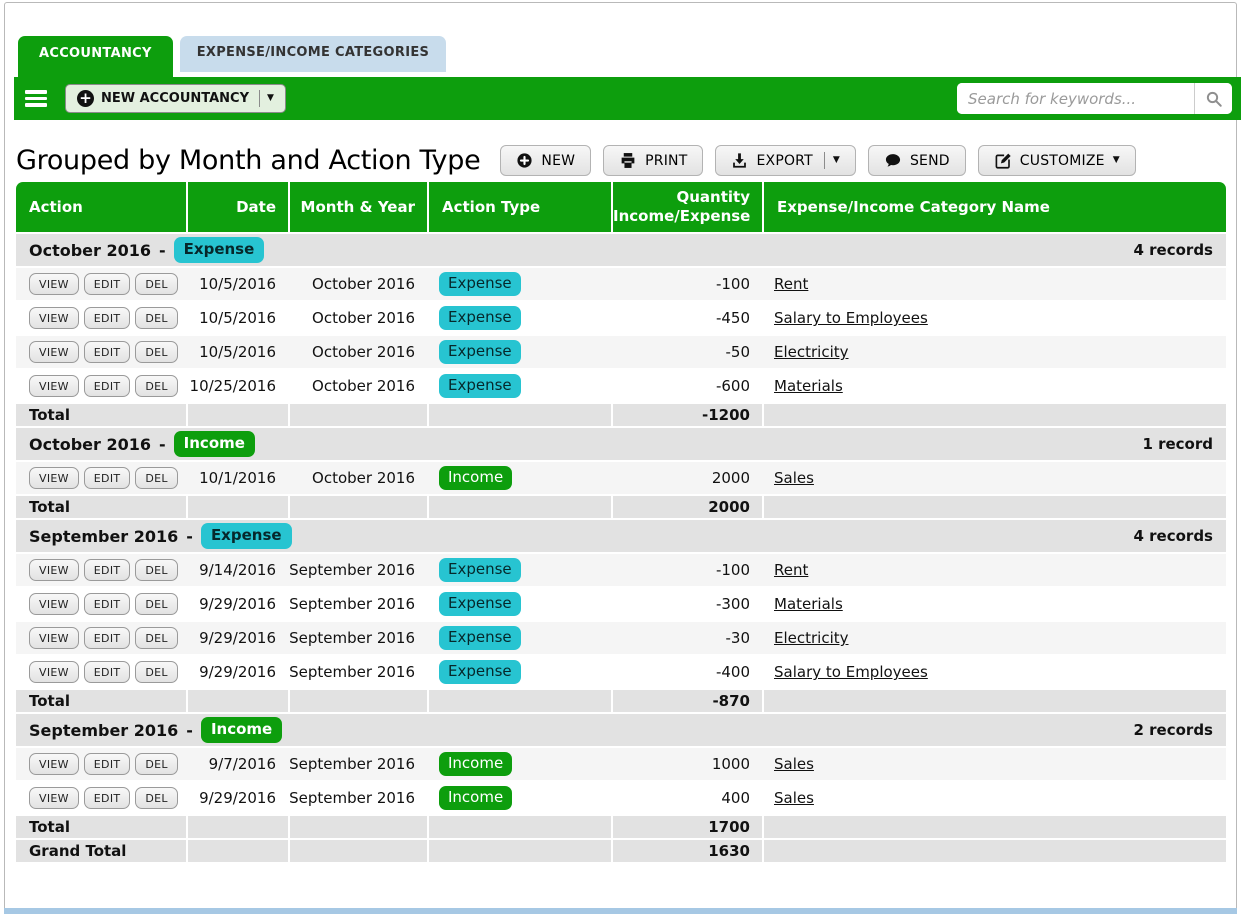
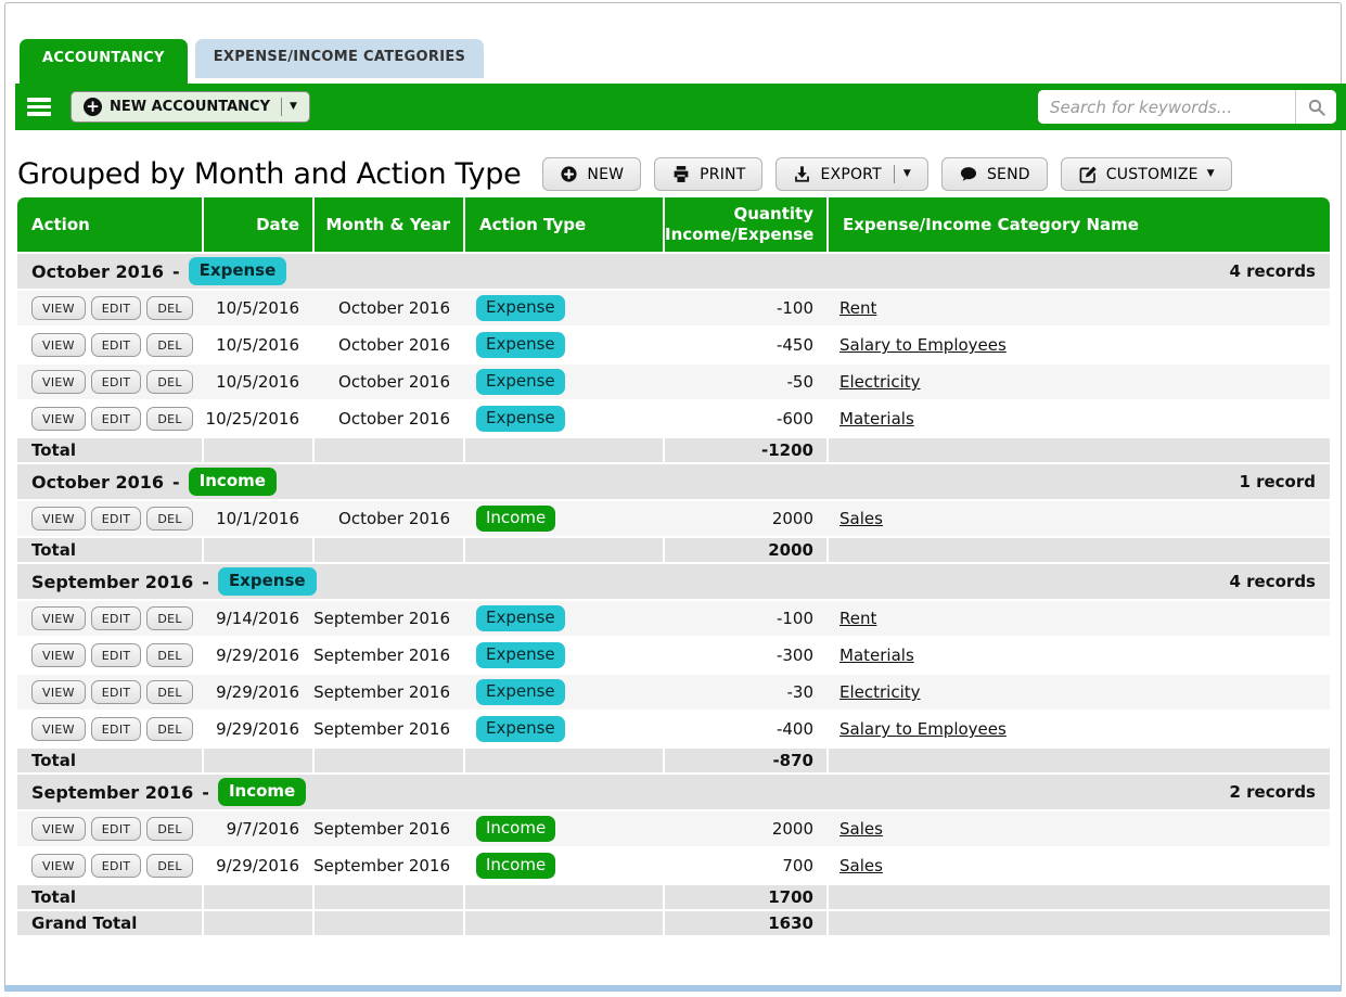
  ACCOUNTANCY
  EXPENSE/INCOME CATEGORIES
  +
  NEW ACCOUNTANCY
  ▼
  Search for keywords...
  Grouped by Month and Action Type
  NEW
  PRINT
  EXPORT
  ▼
  SEND
  CUSTOMIZE
  ▼
  Action	Date	Month & Year	Action Type	Quantity Income/Expense	Expense/Income Category Name
  October 2016 - Expense 4 records
  VIEW EDIT DEL	10/5/2016	October 2016	Expense	-100	Rent
  VIEW EDIT DEL	10/5/2016	October 2016	Expense	-450	Salary to Employees
  VIEW EDIT DEL	10/5/2016	October 2016	Expense	-50	Electricity
  VIEW EDIT DEL	10/25/2016	October 2016	Expense	-600	Materials
  Total				-1200
  October 2016 - Income 1 record
  VIEW EDIT DEL	10/1/2016	October 2016	Income	2000	Sales
  Total				2000
  September 2016 - Expense 4 records
  VIEW EDIT DEL	9/14/2016	September 2016	Expense	-100	Rent
  VIEW EDIT DEL	9/29/2016	September 2016	Expense	-300	Materials
  VIEW EDIT DEL	9/29/2016	September 2016	Expense	-30	Electricity
  VIEW EDIT DEL	9/29/2016	September 2016	Expense	-400	Salary to Employees
  Total				-870
  September 2016 - Income 2 records
- VIEW EDIT DEL	9/7/2016	September 2016	Income	1000	Sales
+ VIEW EDIT DEL	9/7/2016	September 2016	Income	2000	Sales
- VIEW EDIT DEL	9/29/2016	September 2016	Income	400	Sales
+ VIEW EDIT DEL	9/29/2016	September 2016	Income	700	Sales
  Total				1700
  Grand Total				1630
